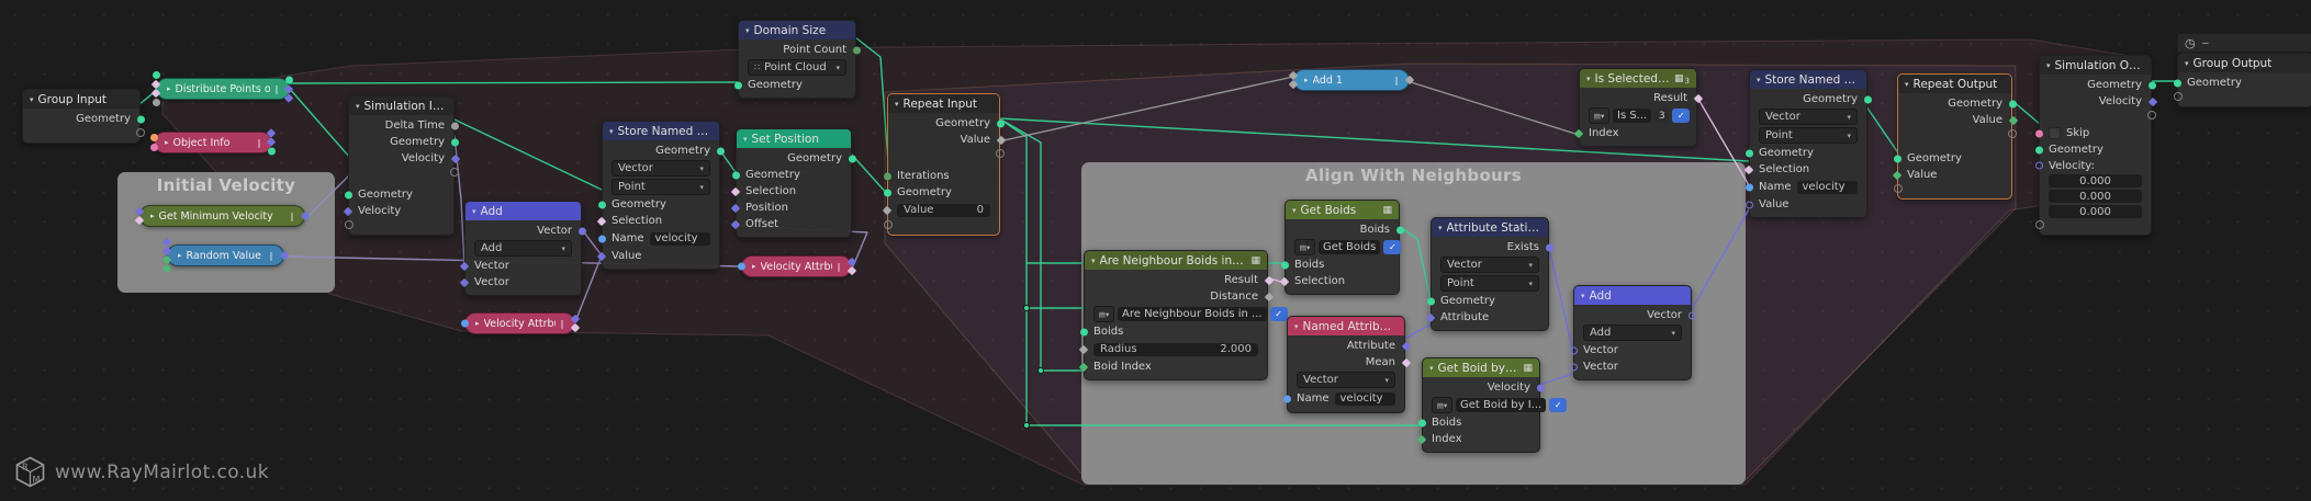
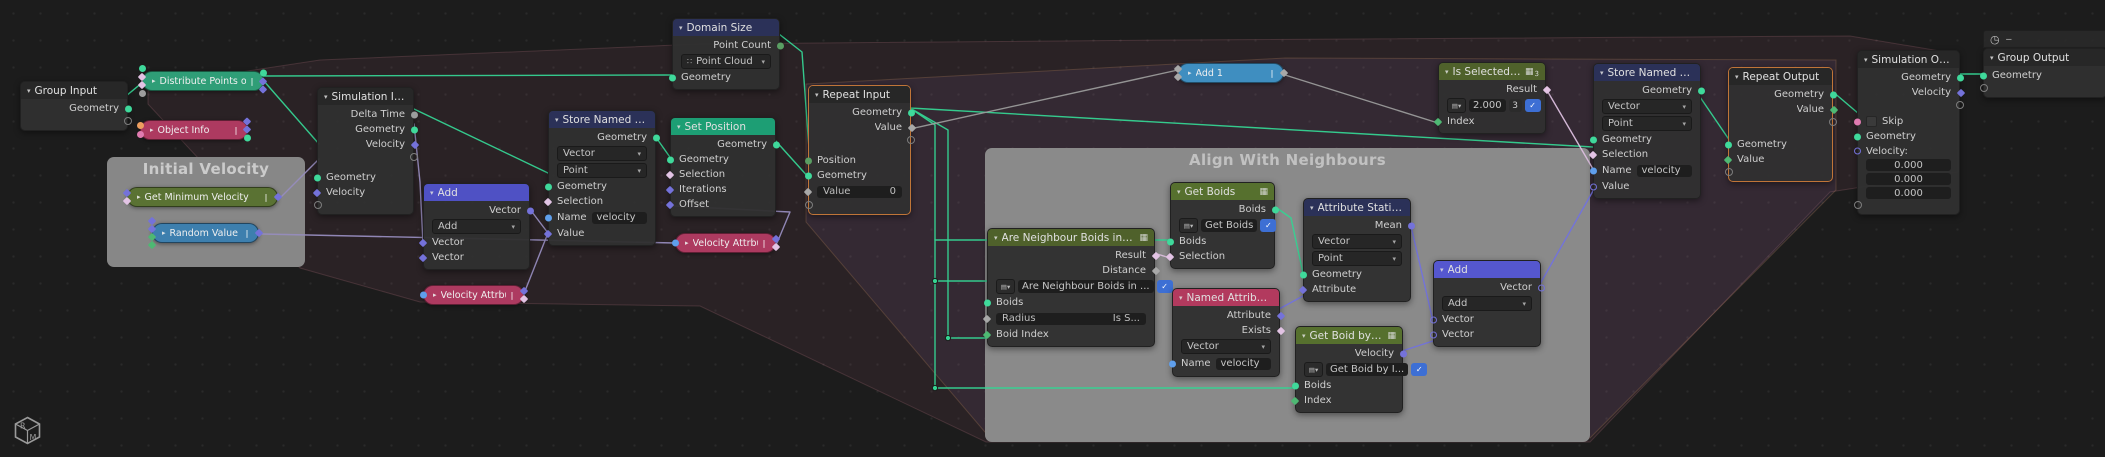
  Initial Velocity
  Align With Neighbours
  ▾
  Group Input
  Geometry
  ▸
  Distribute Points o
  ∥
  ▸
  Object Info
  ∥
  ▸
  Get Minimum Velocity
  ∥
  ▸
  Random Value
  ∥
  ▾
  Simulation Inp
  Delta Time
  Geometry
  Velocity
  Geometry
  Velocity
  ▾
  Add
  Vector
  Add
  ▾
  Vector
  Vector
  ▸
  Velocity Attrb
  ∥
  ▾
  Geometry
  Vector
  ▾
  Point
  ▾
  Geometry
  Selection
  Name
  velocity
  Value
  ▾
  Set Position
  Geometry
  Geometry
  Selection
- Position
+ Iterations
  Offset
  ▸
  Velocity Attrb
  ∥
  ▾
  Domain Size
  Point Count
  ∷
  Point Cloud
  ▾
  Geometry
  ▾
  Repeat Input
  Geometry
  Value
- Iterations
+ Position
  Geometry
  Value
  0
  ▸
  Add 1
  ∥
  ▾
  Is Selected B
  ▦
  3
  Result
  ▤▾
- Is S...
+ 2.000
  3
  ✓
  Index
  ▾
  Geometry
  Vector
  ▾
  Point
  ▾
  Geometry
  Selection
  Name
  velocity
  Value
  ▾
  Repeat Output
  Geometry
  Value
  Geometry
  Value
  ▾
  Simulation Out
  Geometry
  Velocity
  Skip
  Geometry
  Velocity:
  0.000
  0.000
  0.000
  ▾
  Group Output
  Geometry
  ▾
  Get Boids
  ▦
  Boids
  ▤▾
  Get Boids
  ✓
  Boids
  Selection
  ▾
  Are Neighbour Boids in R
  ▦
  Result
  Distance
  ▤▾
  Are Neighbour Boids in ...
  ✓
  Boids
  Radius
- 2.000
+ Is S...
  Boid Index
  ▾
  Named Attribute
  Attribute
- Mean
+ Exists
  Vector
  ▾
  Name
  velocity
  ▾
  Attribute Statisti
- Exists
+ Mean
  Vector
  ▾
  Point
  ▾
  Geometry
  Attribute
  ▾
  Get Boid by In
  ▦
  Velocity
  ▤▾
  Get Boid by I...
  ✓
  Boids
  Index
  ▾
  Add
  Vector
  Add
  ▾
  Vector
  Vector
  ◷
  ‒
  R
  M
- www.RayMairlot.co.uk
